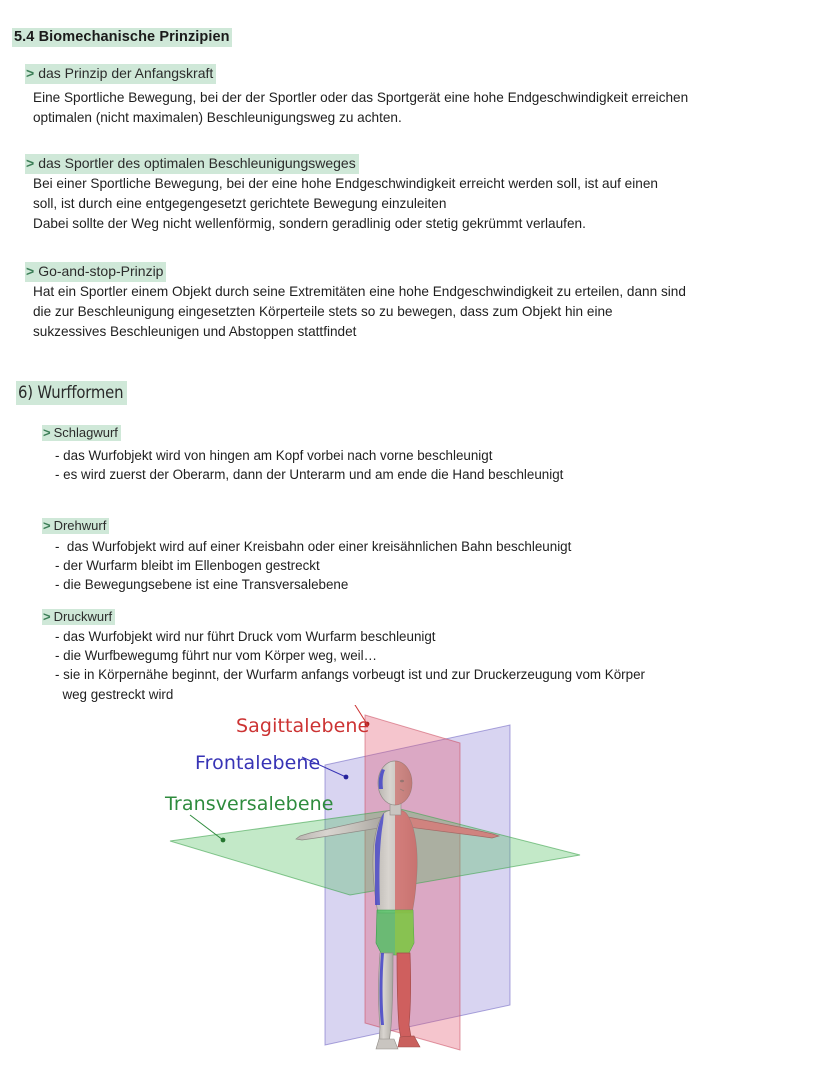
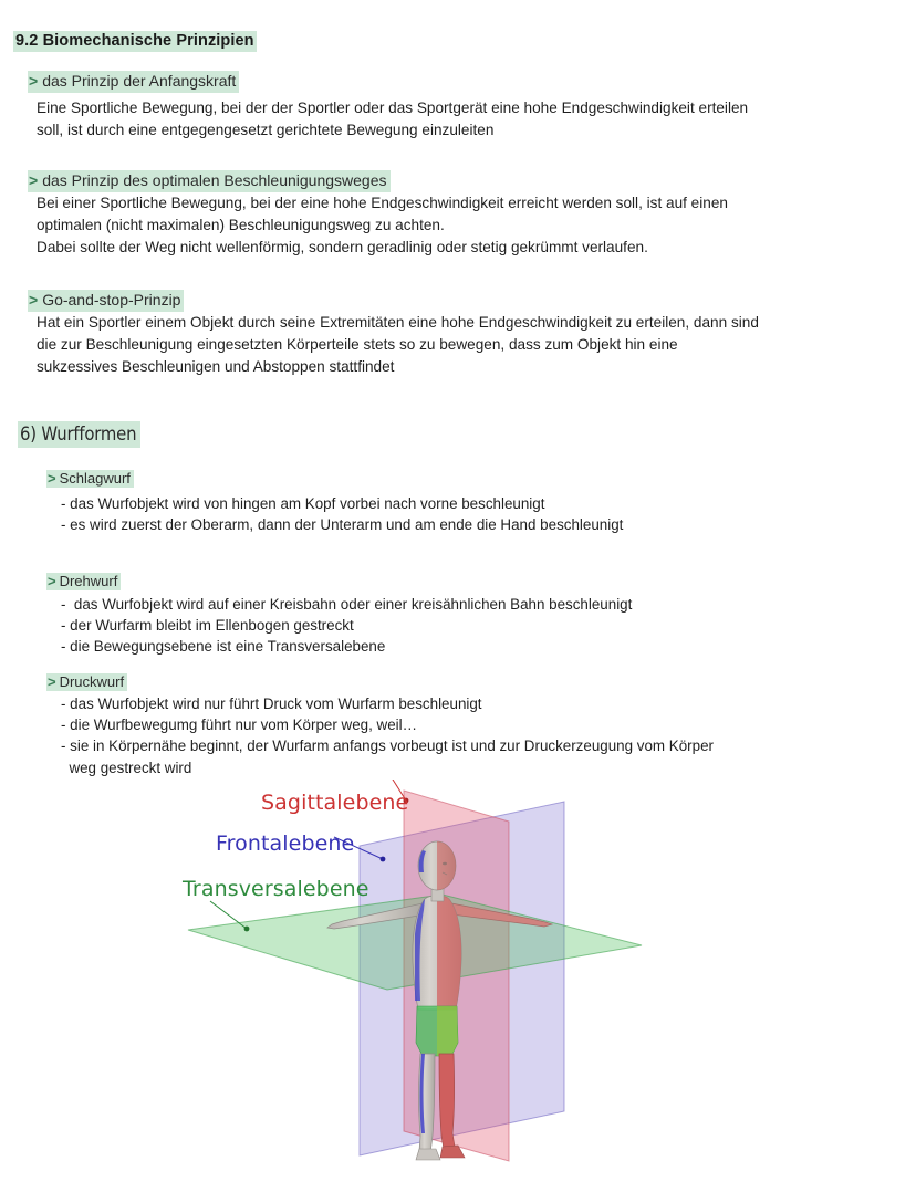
- 5.4 Biomechanische Prinzipien
+ 9.2 Biomechanische Prinzipien
  > das Prinzip der Anfangskraft
- Eine Sportliche Bewegung, bei der der Sportler oder das Sportgerät eine hohe Endgeschwindigkeit erreichen
+ Eine Sportliche Bewegung, bei der der Sportler oder das Sportgerät eine hohe Endgeschwindigkeit erteilen
- optimalen (nicht maximalen) Beschleunigungsweg zu achten.
+ soll, ist durch eine entgegengesetzt gerichtete Bewegung einzuleiten
- > das Sportler des optimalen Beschleunigungsweges
+ > das Prinzip des optimalen Beschleunigungsweges
  Bei einer Sportliche Bewegung, bei der eine hohe Endgeschwindigkeit erreicht werden soll, ist auf einen
- soll, ist durch eine entgegengesetzt gerichtete Bewegung einzuleiten
+ optimalen (nicht maximalen) Beschleunigungsweg zu achten.
  Dabei sollte der Weg nicht wellenförmig, sondern geradlinig oder stetig gekrümmt verlaufen.
  > Go-and-stop-Prinzip
  Hat ein Sportler einem Objekt durch seine Extremitäten eine hohe Endgeschwindigkeit zu erteilen, dann sind
  die zur Beschleunigung eingesetzten Körperteile stets so zu bewegen, dass zum Objekt hin eine
  sukzessives Beschleunigen und Abstoppen stattfindet
  6) Wurfformen
  > Schlagwurf
  - das Wurfobjekt wird von hingen am Kopf vorbei nach vorne beschleunigt
  - es wird zuerst der Oberarm, dann der Unterarm und am ende die Hand beschleunigt
  > Drehwurf
  - das Wurfobjekt wird auf einer Kreisbahn oder einer kreisähnlichen Bahn beschleunigt
  - der Wurfarm bleibt im Ellenbogen gestreckt
  - die Bewegungsebene ist eine Transversalebene
  > Druckwurf
  - das Wurfobjekt wird nur führt Druck vom Wurfarm beschleunigt
  - die Wurfbewegumg führt nur vom Körper weg, weil…
  - sie in Körpernähe beginnt, der Wurfarm anfangs vorbeugt ist und zur Druckerzeugung vom Körper
  weg gestreckt wird
  Sagittalebene
  Frontalebene
  Transversalebene
